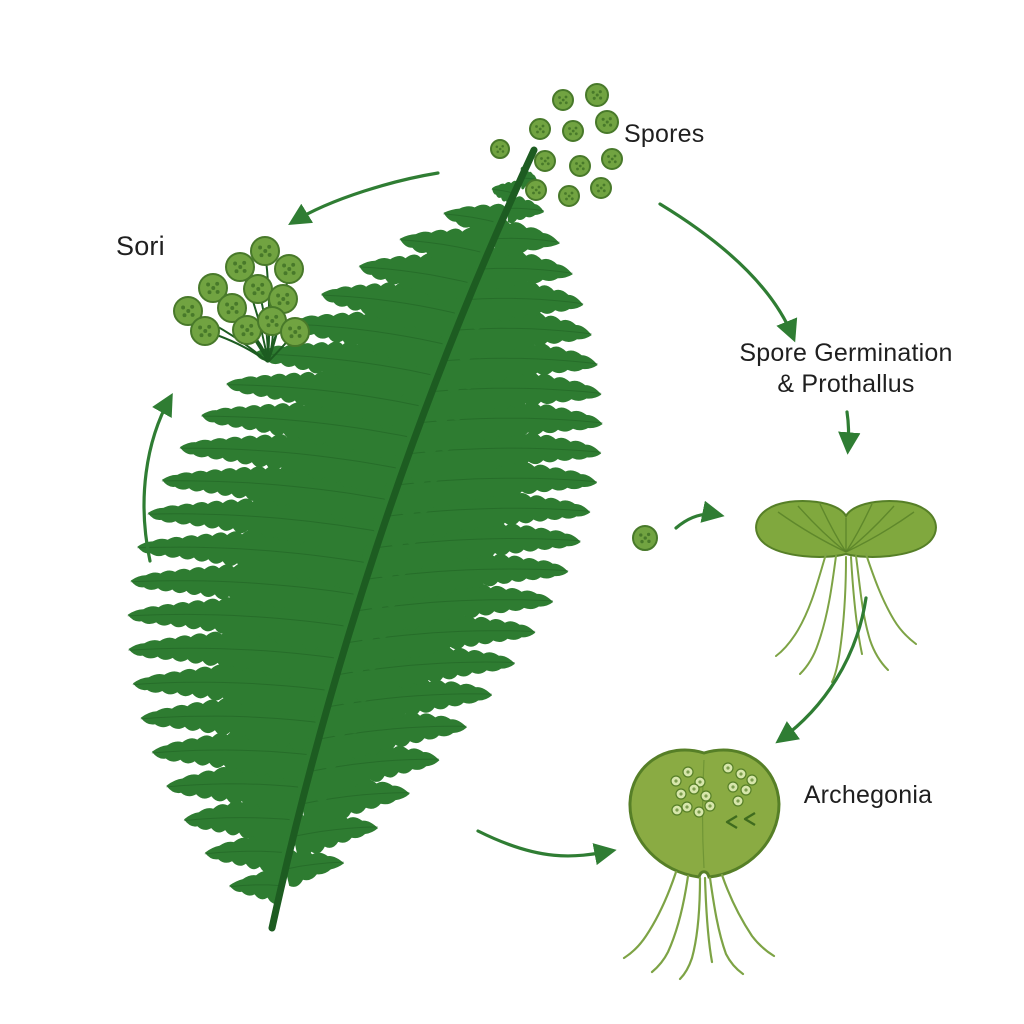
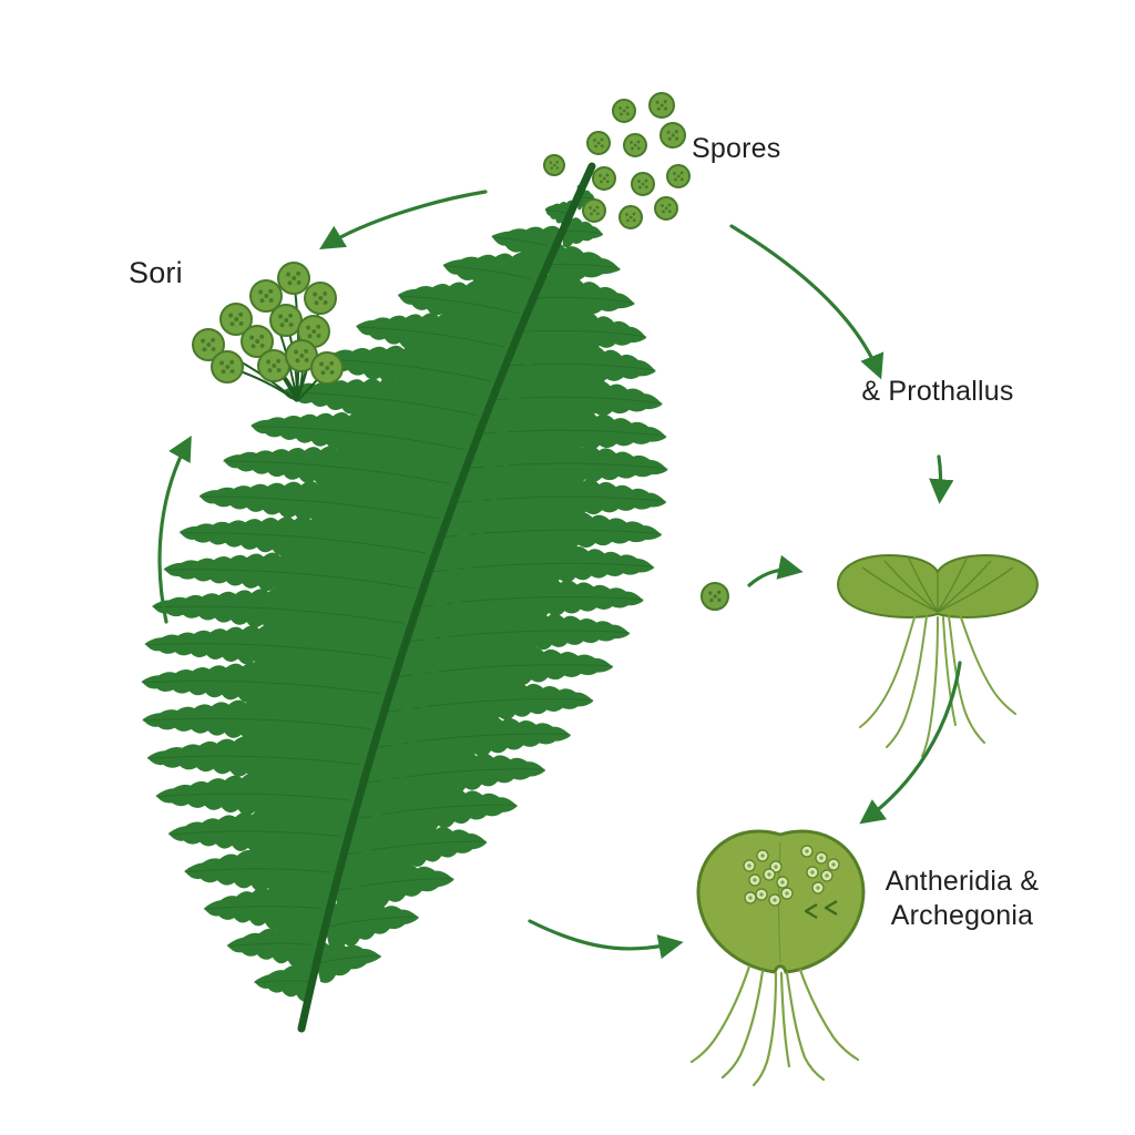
  Spores
  Sori
- Spore Germination
  & Prothallus
+ Antheridia &
  Archegonia
